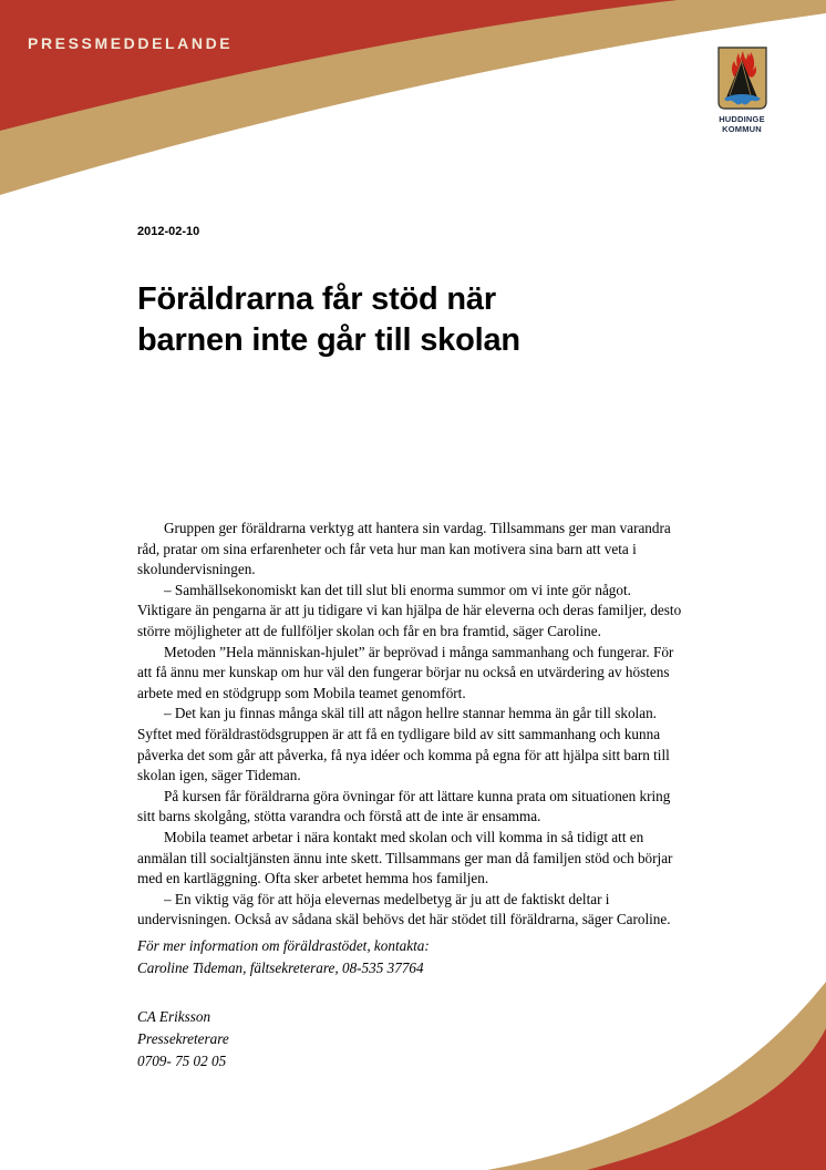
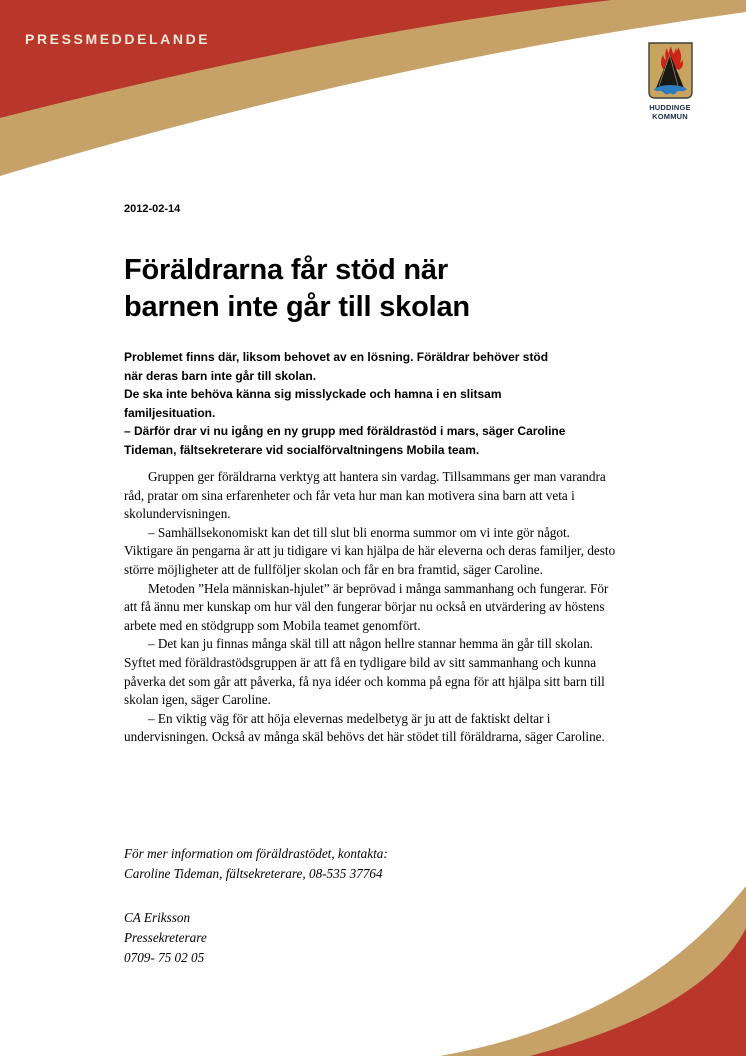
  PRESSMEDDELANDE
  HUDDINGE
  KOMMUN
- 2012-02-10
+ 2012-02-14
  Föräldrarna får stöd när
  barnen inte går till skolan
+ Problemet finns där, liksom behovet av en lösning. Föräldrar behöver stöd
+ när deras barn inte går till skolan.
+ De ska inte behöva känna sig misslyckade och hamna i en slitsam
+ familjesituation.
+ – Därför drar vi nu igång en ny grupp med föräldrastöd i mars, säger Caroline
+ Tideman, fältsekreterare vid socialförvaltningens Mobila team.
  Gruppen ger föräldrarna verktyg att hantera sin vardag. Tillsammans ger man varandra råd, pratar om sina erfarenheter och får veta hur man kan motivera sina barn att veta i skolundervisningen.
  – Samhällsekonomiskt kan det till slut bli enorma summor om vi inte gör något. Viktigare än pengarna är att ju tidigare vi kan hjälpa de här eleverna och deras familjer, desto större möjligheter att de fullföljer skolan och får en bra framtid, säger Caroline.
  Metoden ”Hela människan-hjulet” är beprövad i många sammanhang och fungerar. För att få ännu mer kunskap om hur väl den fungerar börjar nu också en utvärdering av höstens arbete med en stödgrupp som Mobila teamet genomfört.
- – Det kan ju finnas många skäl till att någon hellre stannar hemma än går till skolan. Syftet med föräldrastödsgruppen är att få en tydligare bild av sitt sammanhang och kunna påverka det som går att påverka, få nya idéer och komma på egna för att hjälpa sitt barn till skolan igen, säger Tideman.
+ – Det kan ju finnas många skäl till att någon hellre stannar hemma än går till skolan. Syftet med föräldrastödsgruppen är att få en tydligare bild av sitt sammanhang och kunna påverka det som går att påverka, få nya idéer och komma på egna för att hjälpa sitt barn till skolan igen, säger Caroline.
- På kursen får föräldrarna göra övningar för att lättare kunna prata om situationen kring sitt barns skolgång, stötta varandra och förstå att de inte är ensamma.
- Mobila teamet arbetar i nära kontakt med skolan och vill komma in så tidigt att en anmälan till socialtjänsten ännu inte skett. Tillsammans ger man då familjen stöd och börjar med en kartläggning. Ofta sker arbetet hemma hos familjen.
- – En viktig väg för att höja elevernas medelbetyg är ju att de faktiskt deltar i undervisningen. Också av sådana skäl behövs det här stödet till föräldrarna, säger Caroline.
+ – En viktig väg för att höja elevernas medelbetyg är ju att de faktiskt deltar i undervisningen. Också av många skäl behövs det här stödet till föräldrarna, säger Caroline.
  För mer information om föräldrastödet, kontakta:
  Caroline Tideman, fältsekreterare, 08-535 37764
  CA Eriksson
  Pressekreterare
  0709- 75 02 05
